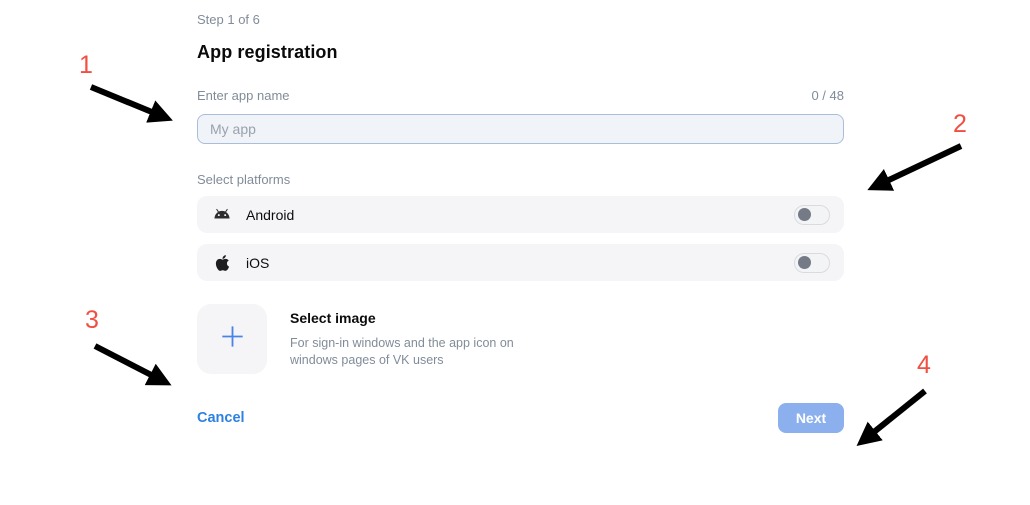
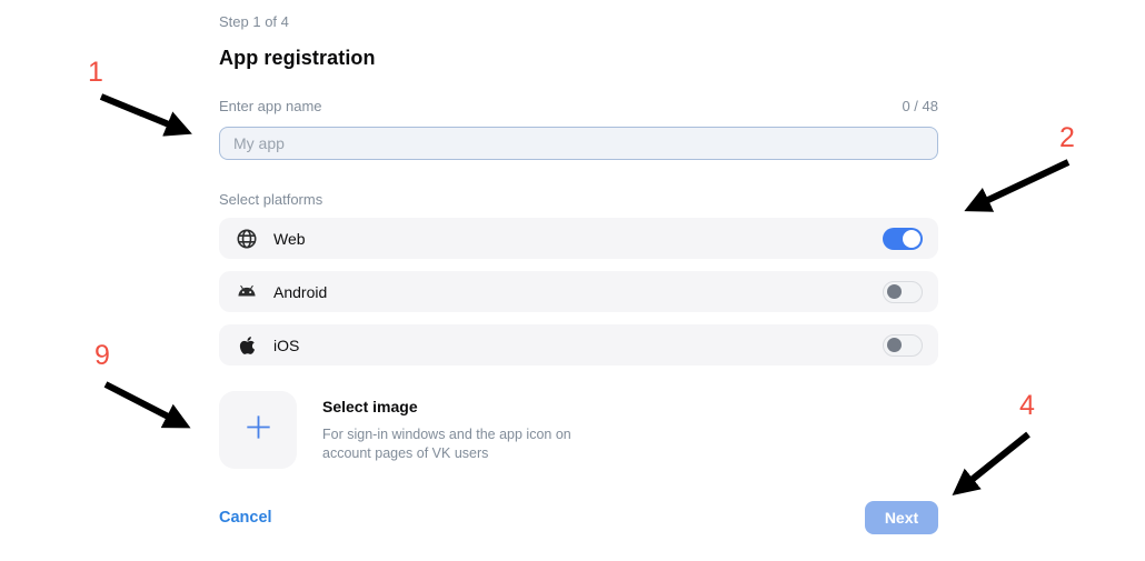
- Step 1 of 6
+ Step 1 of 4
  App registration
  Enter app name
  0 / 48
  My app
  Select platforms
+ Web
  Android
  iOS
  Select image
- For sign-in windows and the app icon on windows pages of VK users
+ For sign-in windows and the app icon on account pages of VK users
  Cancel
  Next
  1
  2
- 3
+ 9
  4
